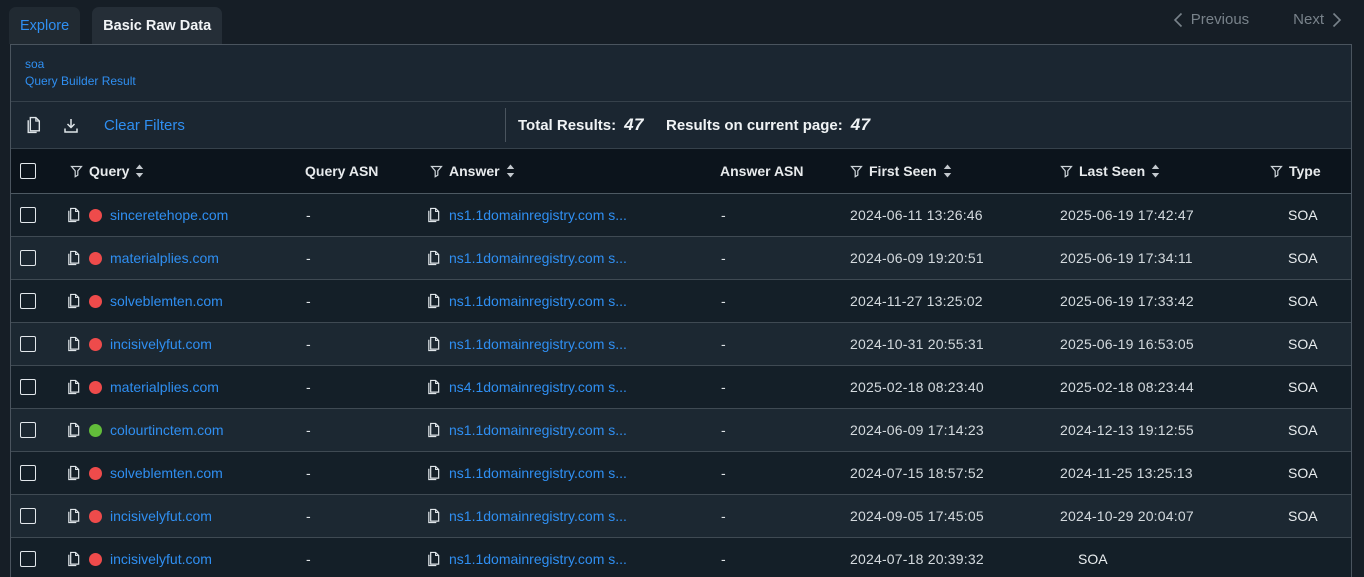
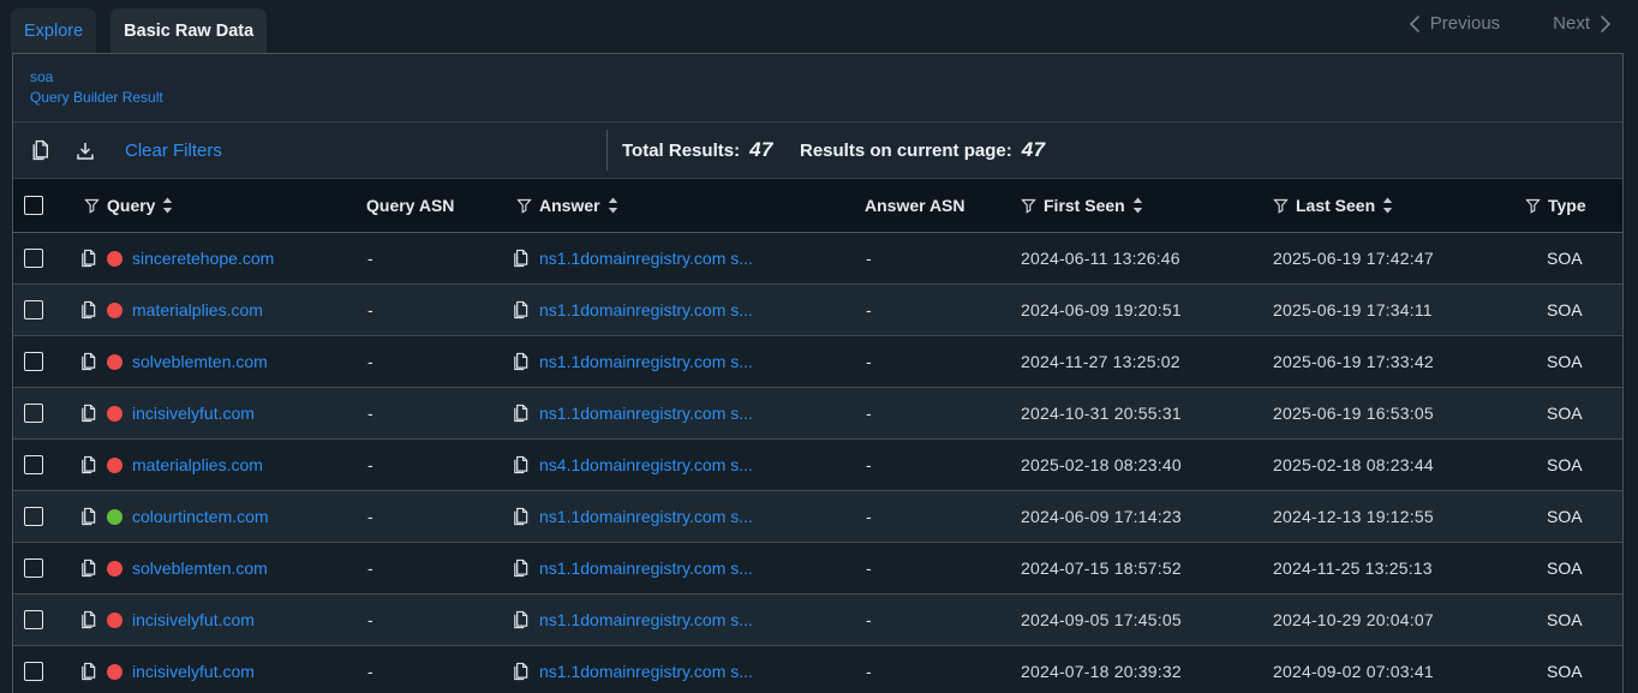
  Explore
  Basic Raw Data
  Previous
  Next
  soa
  Query Builder Result
  Clear Filters
  Total Results:
  47
  Results on current page:
  47
  Query
  Query ASN
  Answer
  Answer ASN
  First Seen
  Last Seen
  Type
  sinceretehope.com
  -
  ns1.1domainregistry.com s...
  -
  2024-06-11 13:26:46
  2025-06-19 17:42:47
  SOA
  materialplies.com
  -
  ns1.1domainregistry.com s...
  -
  2024-06-09 19:20:51
  2025-06-19 17:34:11
  SOA
  solveblemten.com
  -
  ns1.1domainregistry.com s...
  -
  2024-11-27 13:25:02
  2025-06-19 17:33:42
  SOA
  incisivelyfut.com
  -
  ns1.1domainregistry.com s...
  -
  2024-10-31 20:55:31
  2025-06-19 16:53:05
  SOA
  materialplies.com
  -
  ns4.1domainregistry.com s...
  -
  2025-02-18 08:23:40
  2025-02-18 08:23:44
  SOA
  colourtinctem.com
  -
  ns1.1domainregistry.com s...
  -
  2024-06-09 17:14:23
  2024-12-13 19:12:55
  SOA
  solveblemten.com
  -
  ns1.1domainregistry.com s...
  -
  2024-07-15 18:57:52
  2024-11-25 13:25:13
  SOA
  incisivelyfut.com
  -
  ns1.1domainregistry.com s...
  -
  2024-09-05 17:45:05
  2024-10-29 20:04:07
  SOA
  incisivelyfut.com
  -
  ns1.1domainregistry.com s...
  -
  2024-07-18 20:39:32
+ 2024-09-02 07:03:41
  SOA
